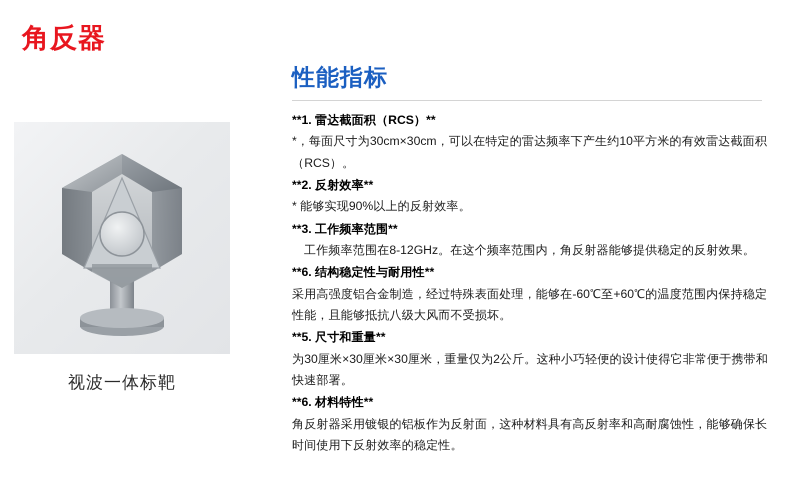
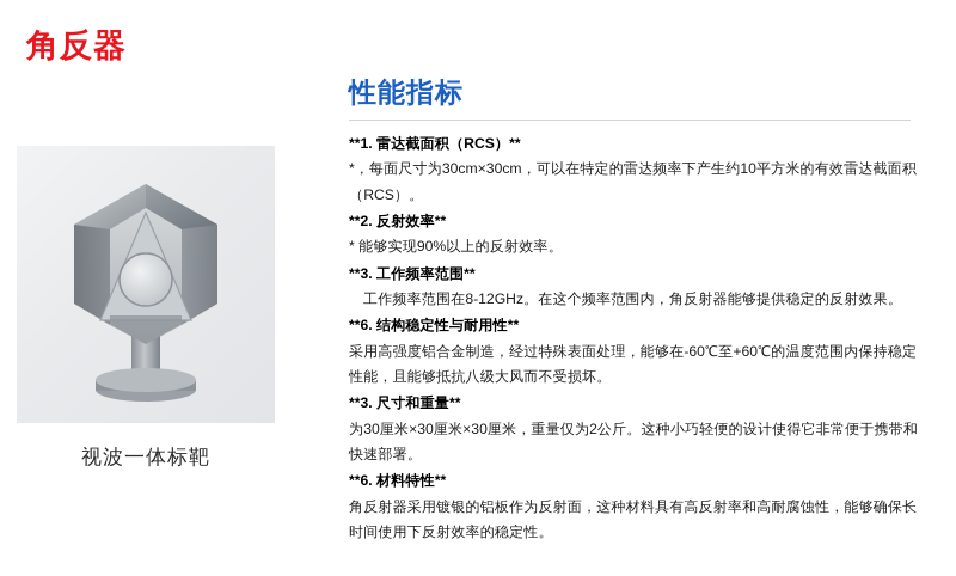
  角反器
  视波一体标靶
  性能指标
  **1. 雷达截面积（RCS）**
  *，每面尺寸为30cm×30cm，可以在特定的雷达频率下产生约10平方米的有效雷达截面积（RCS）。
  **2. 反射效率**
  * 能够实现90%以上的反射效率。
  **3. 工作频率范围**
  工作频率范围在8-12GHz。在这个频率范围内，角反射器能够提供稳定的反射效果。
  **6. 结构稳定性与耐用性**
  采用高强度铝合金制造，经过特殊表面处理，能够在-60℃至+60℃的温度范围内保持稳定性能，且能够抵抗八级大风而不受损坏。
- **5. 尺寸和重量**
+ **3. 尺寸和重量**
  为30厘米×30厘米×30厘米，重量仅为2公斤。这种小巧轻便的设计使得它非常便于携带和快速部署。
  **6. 材料特性**
  角反射器采用镀银的铝板作为反射面，这种材料具有高反射率和高耐腐蚀性，能够确保长时间使用下反射效率的稳定性。
